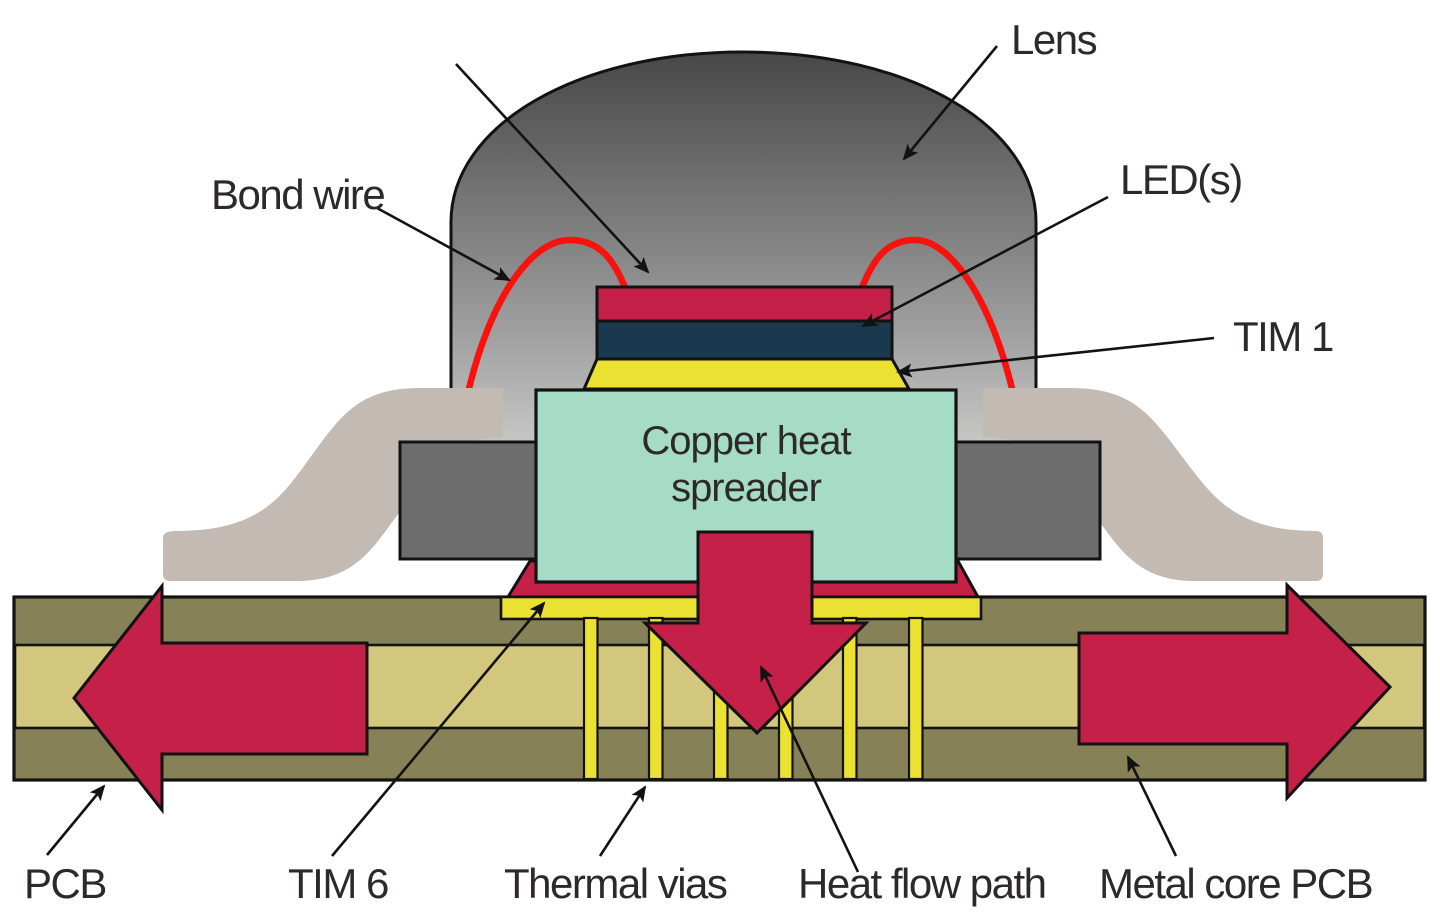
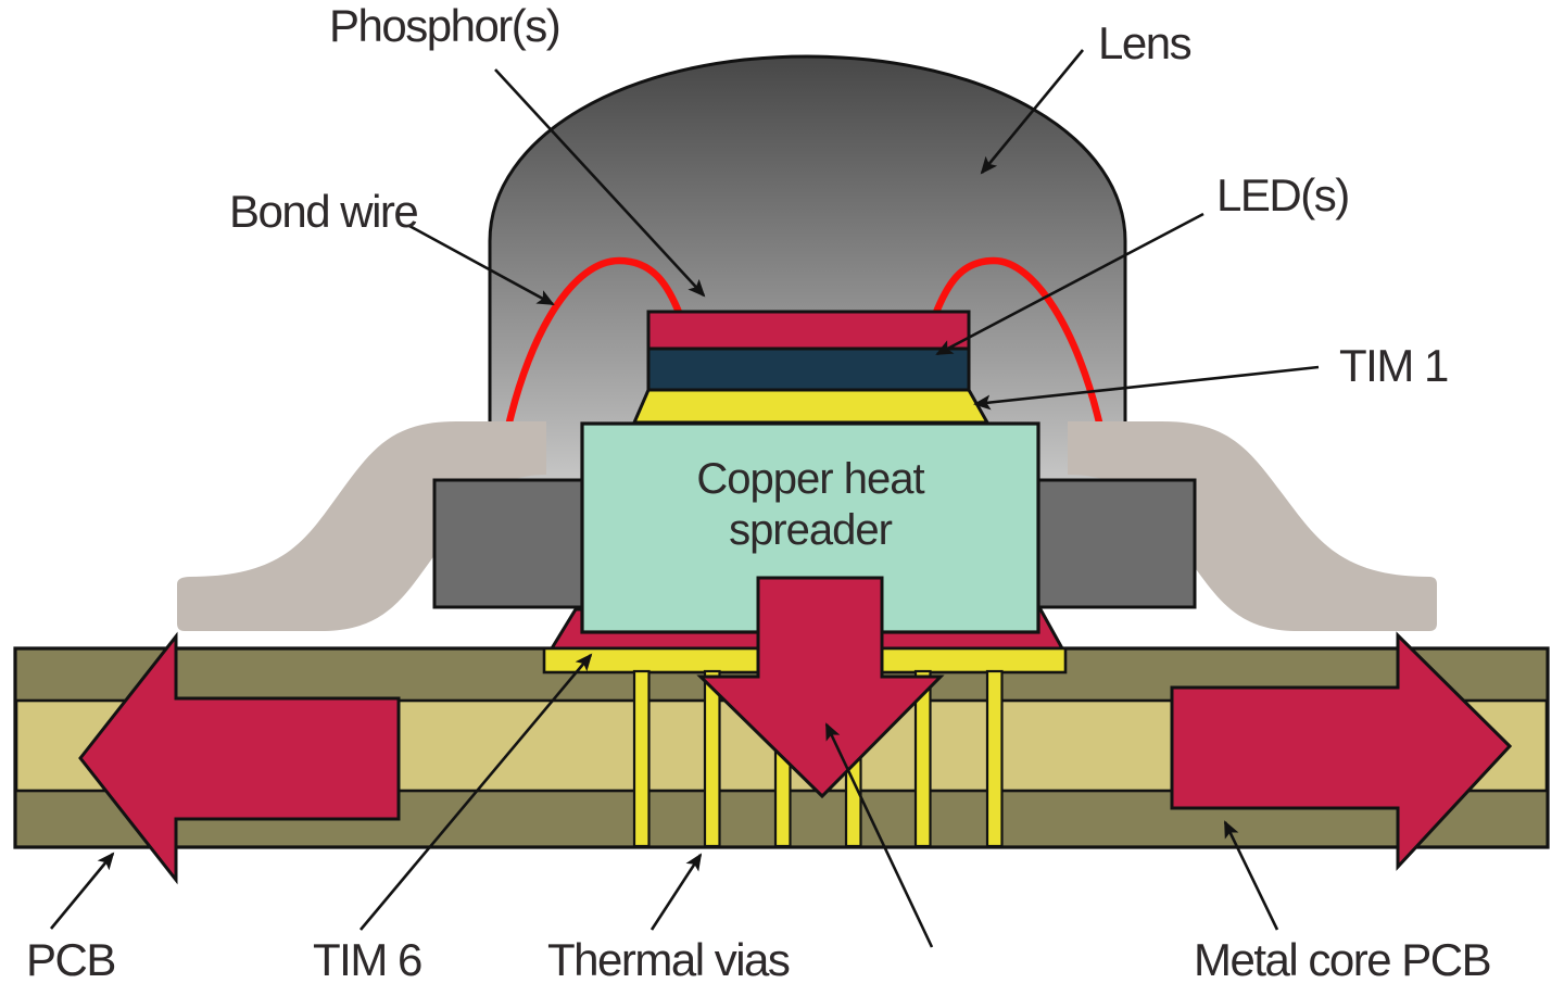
+ Phosphor(s)
  Lens
  Bond wire
  LED(s)
  TIM 1
  PCB
  TIM 6
  Thermal vias
- Heat flow path
  Metal core PCB
  Copper heat
  spreader
